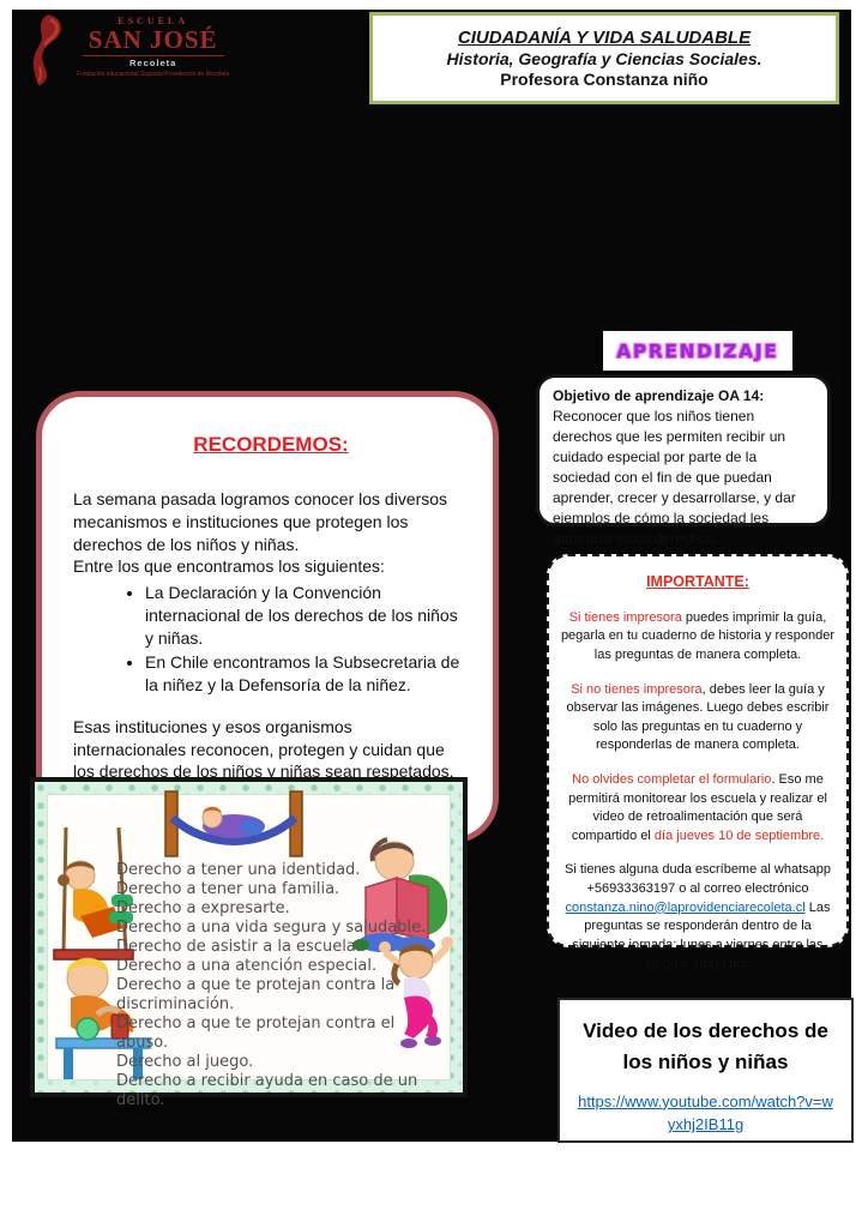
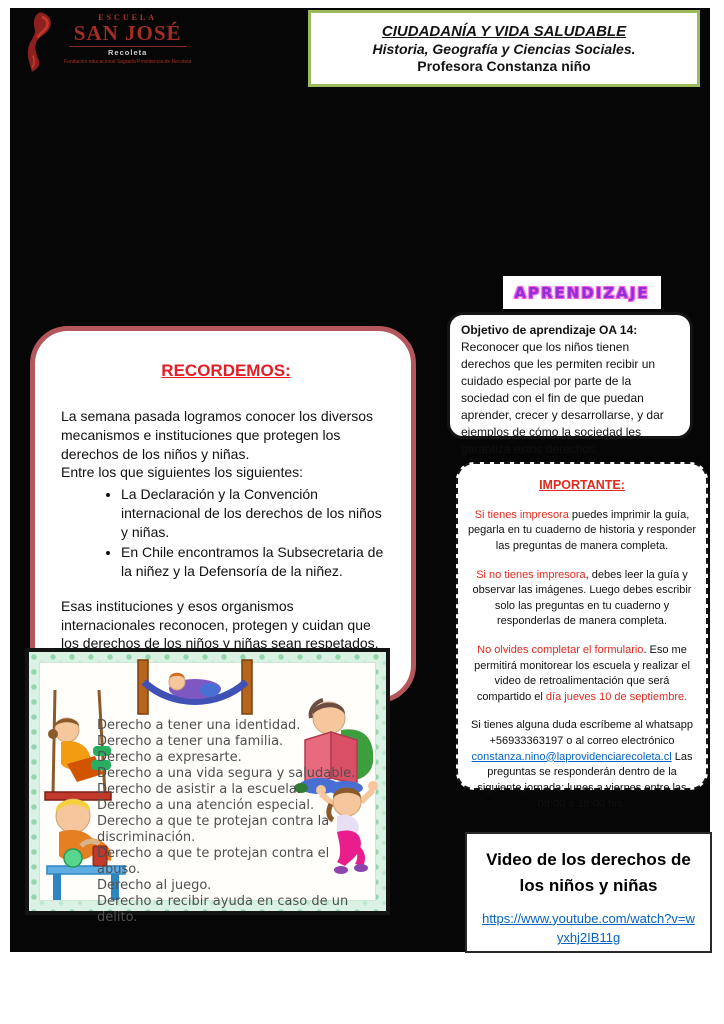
  ESCUELA
  SAN JOSÉ
  Recoleta
  CIUDADANÍA Y VIDA SALUDABLE
  Historia, Geografía y Ciencias Sociales.
  Profesora Constanza niño
  APRENDIZAJE
  Objetivo de aprendizaje OA 14: Reconocer que los niños tienen derechos que les permiten recibir un cuidado especial por parte de la sociedad con el fin de que puedan aprender, crecer y desarrollarse, y dar ejemplos de cómo la sociedad les
  RECORDEMOS:
  La semana pasada logramos conocer los diversos mecanismos e instituciones que protegen los derechos de los niños y niñas.
- Entre los que encontramos los siguientes:
+ Entre los que siguientes los siguientes:
  La Declaración y la Convención internacional de los derechos de los niños y niñas.
  En Chile encontramos la Subsecretaria de la niñez y la Defensoría de la niñez.
  Esas instituciones y esos organismos internacionales reconocen, protegen y cuidan que los derechos de los niños y niñas sean respetados.
  Derecho a tener una identidad.
  Derecho a tener una familia.
  Derecho a expresarte.
  Derecho a una vida segura y saludable.
  Derecho de asistir a la escuela.
  Derecho a una atención especial.
  Derecho a que te protejan contra la discriminación.
  Derecho a que te protejan contra el abuso.
  Derecho al juego.
  Derecho a recibir ayuda en caso de un delito.
  IMPORTANTE:
  Si tienes impresora puedes imprimir la guía, pegarla en tu cuaderno de historia y responder las preguntas de manera completa.
  Si no tienes impresora, debes leer la guía y observar las imágenes. Luego debes escribir solo las preguntas en tu cuaderno y responderlas de manera completa.
  No olvides completar el formulario. Eso me permitirá monitorear los escuela y realizar el video de retroalimentación que será compartido el día jueves 10 de septiembre.
  Si tienes alguna duda escríbeme al whatsapp +56933363197 o al correo electrónico constanza.nino@laprovidenciarecoleta.cl Las preguntas se responderán dentro de la siguiente jornada: lunes a viernes entre las
  Video de los derechos de los niños y niñas
  https://www.youtube.com/watch?v=wyxhj2IB11g
